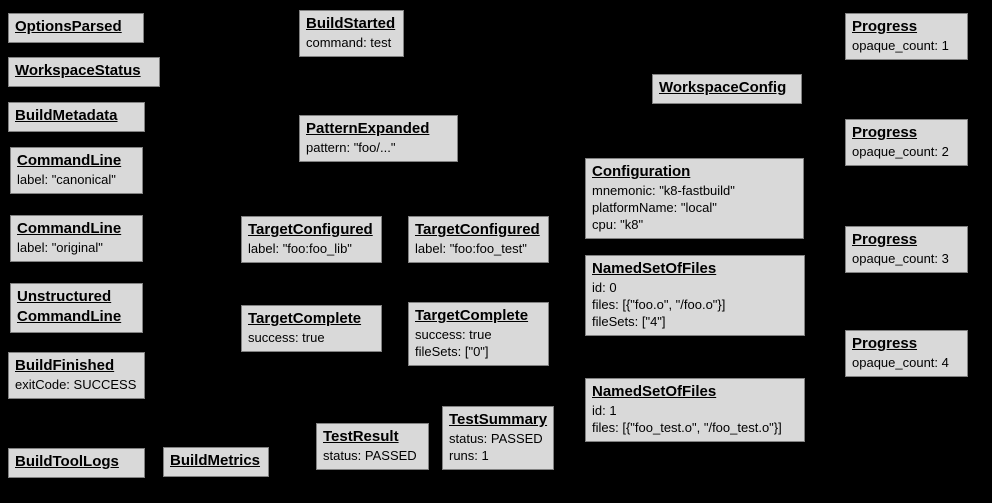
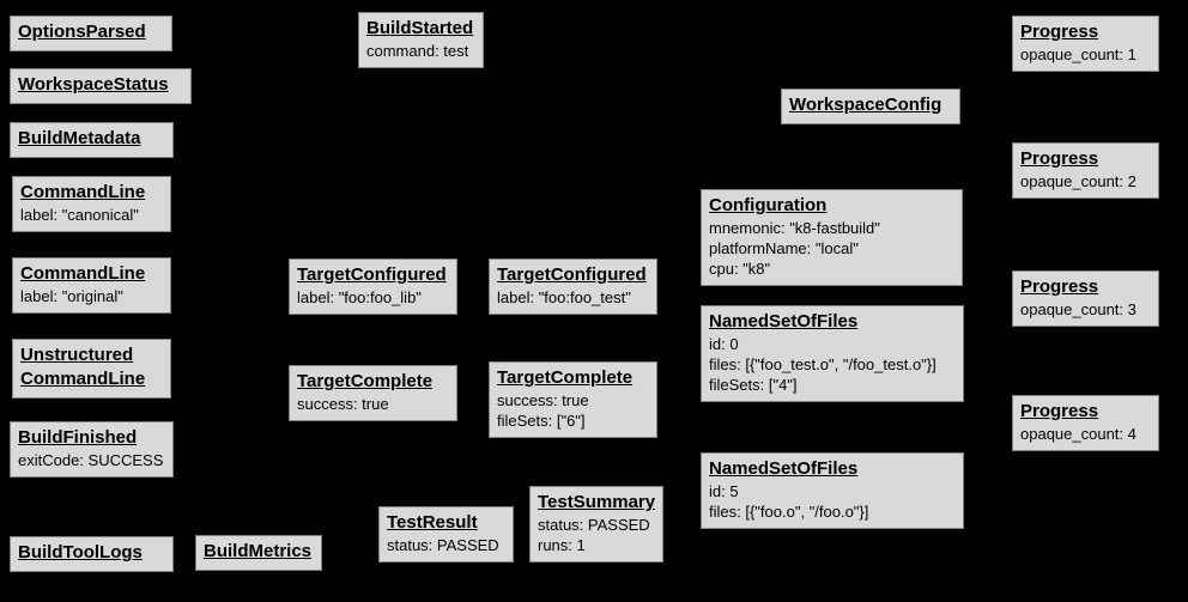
  OptionsParsed
  WorkspaceStatus
  BuildMetadata
  CommandLine
  label: "canonical"
  CommandLine
  label: "original"
  Unstructured CommandLine
  BuildFinished
  exitCode: SUCCESS
  BuildToolLogs
  BuildMetrics
  BuildStarted
  command: test
- PatternExpanded
- pattern: "foo/..."
  TargetConfigured
  label: "foo:foo_lib"
  TargetConfigured
  label: "foo:foo_test"
  TargetComplete
  success: true
  TargetComplete
  success: true
- fileSets: ["0"]
+ fileSets: ["6"]
  TestResult
  status: PASSED
  TestSummary
  status: PASSED
  runs: 1
  WorkspaceConfig
  Configuration
  mnemonic: "k8-fastbuild"
  platformName: "local"
  cpu: "k8"
  NamedSetOfFiles
  id: 0
- files: [{"foo.o", "/foo.o"}]
+ files: [{"foo_test.o", "/foo_test.o"}]
  fileSets: ["4"]
  NamedSetOfFiles
- id: 1
+ id: 5
- files: [{"foo_test.o", "/foo_test.o"}]
+ files: [{"foo.o", "/foo.o"}]
  Progress
  opaque_count: 1
  Progress
  opaque_count: 2
  Progress
  opaque_count: 3
  Progress
  opaque_count: 4
